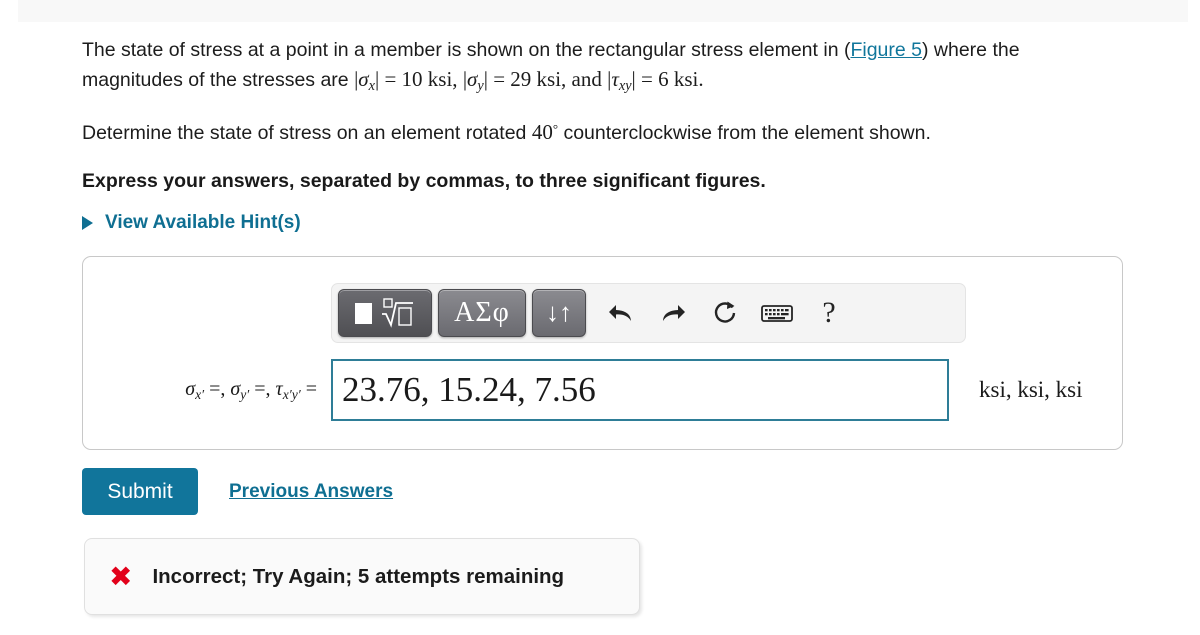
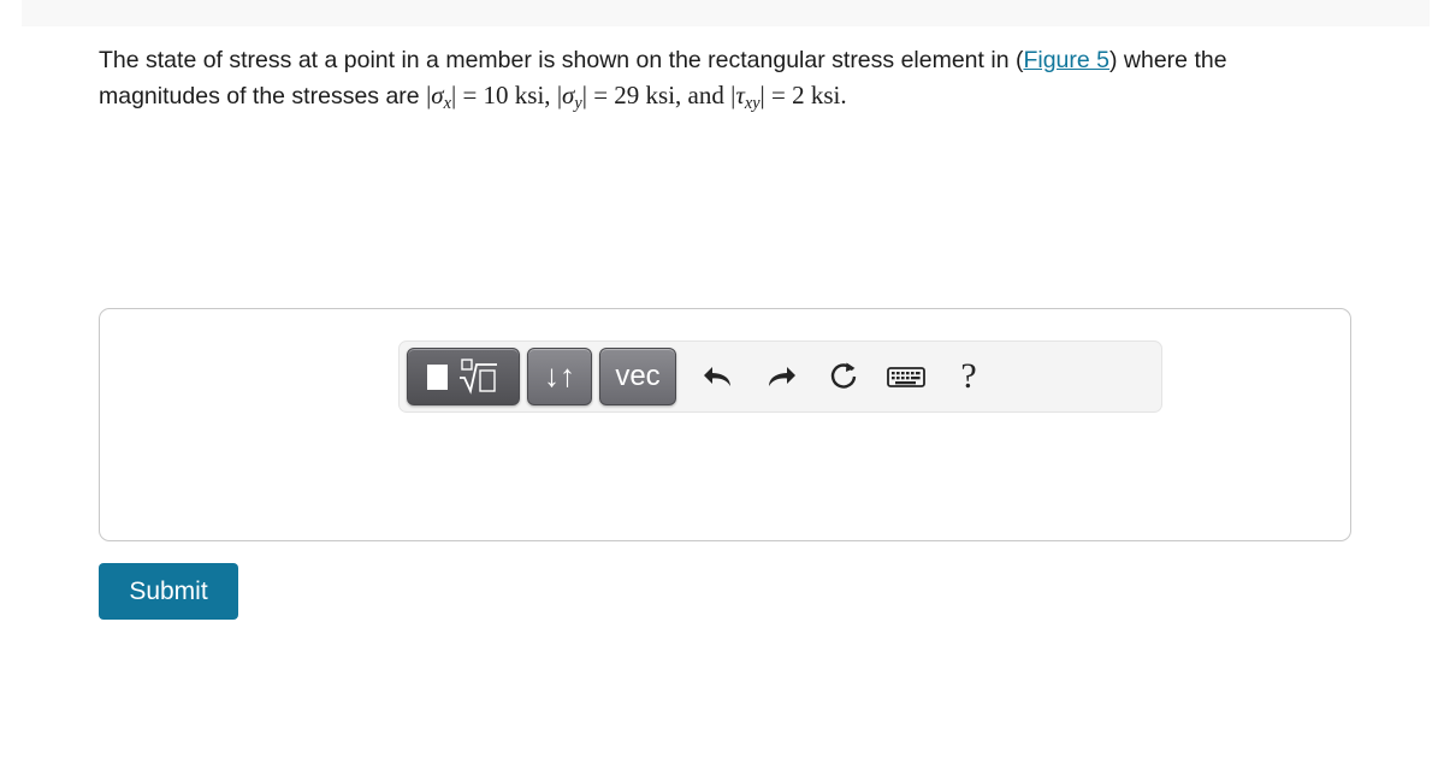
- The state of stress at a point in a member is shown on the rectangular stress element in (Figure 5) where the magnitudes of the stresses are |σx| = 10 ksi, |σy| = 29 ksi, and |τxy| = 6 ksi.
+ The state of stress at a point in a member is shown on the rectangular stress element in (Figure 5) where the magnitudes of the stresses are |σx| = 10 ksi, |σy| = 29 ksi, and |τxy| = 2 ksi.
- Determine the state of stress on an element rotated 40° counterclockwise from the element shown.
- Express your answers, separated by commas, to three significant figures.
- View Available Hint(s)
- ΑΣφ
  ↓↑
+ vec
  ?
- σx′ =, σy′ =, τx′y′ =
- 23.76, 15.24, 7.56
- ksi, ksi, ksi
  Submit
- Previous Answers
- ✖
- Incorrect; Try Again; 5 attempts remaining
